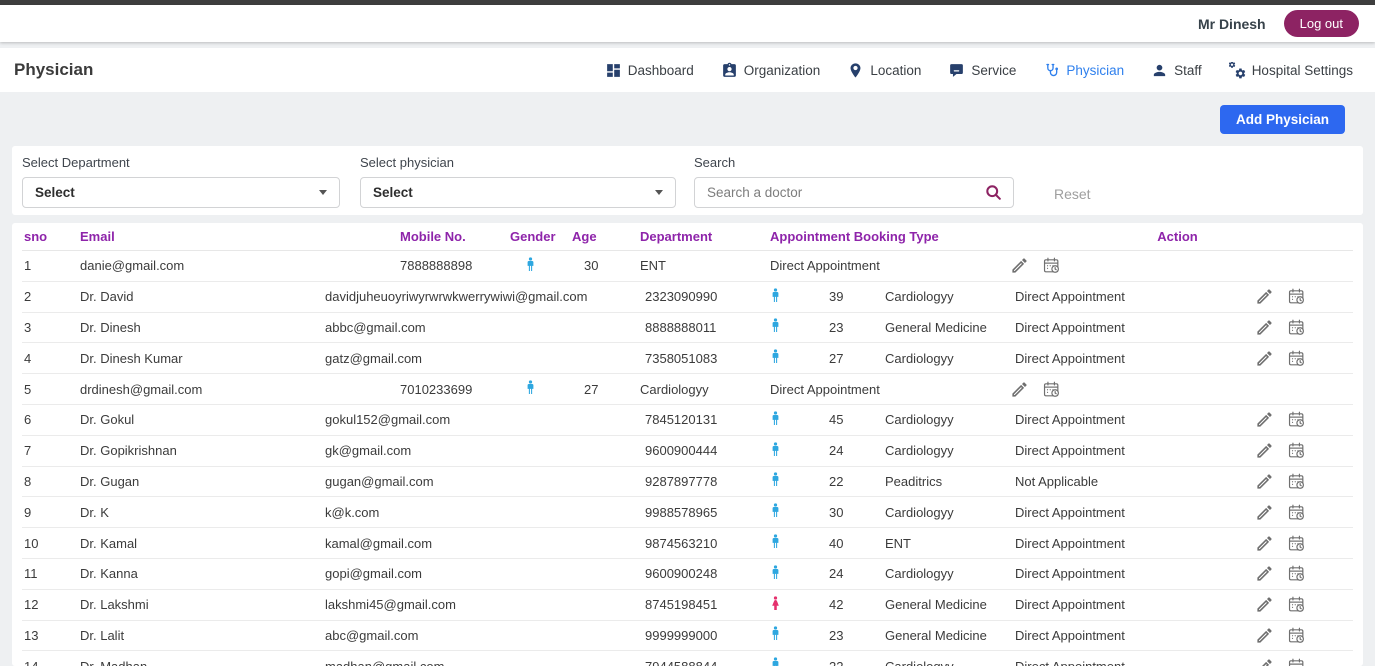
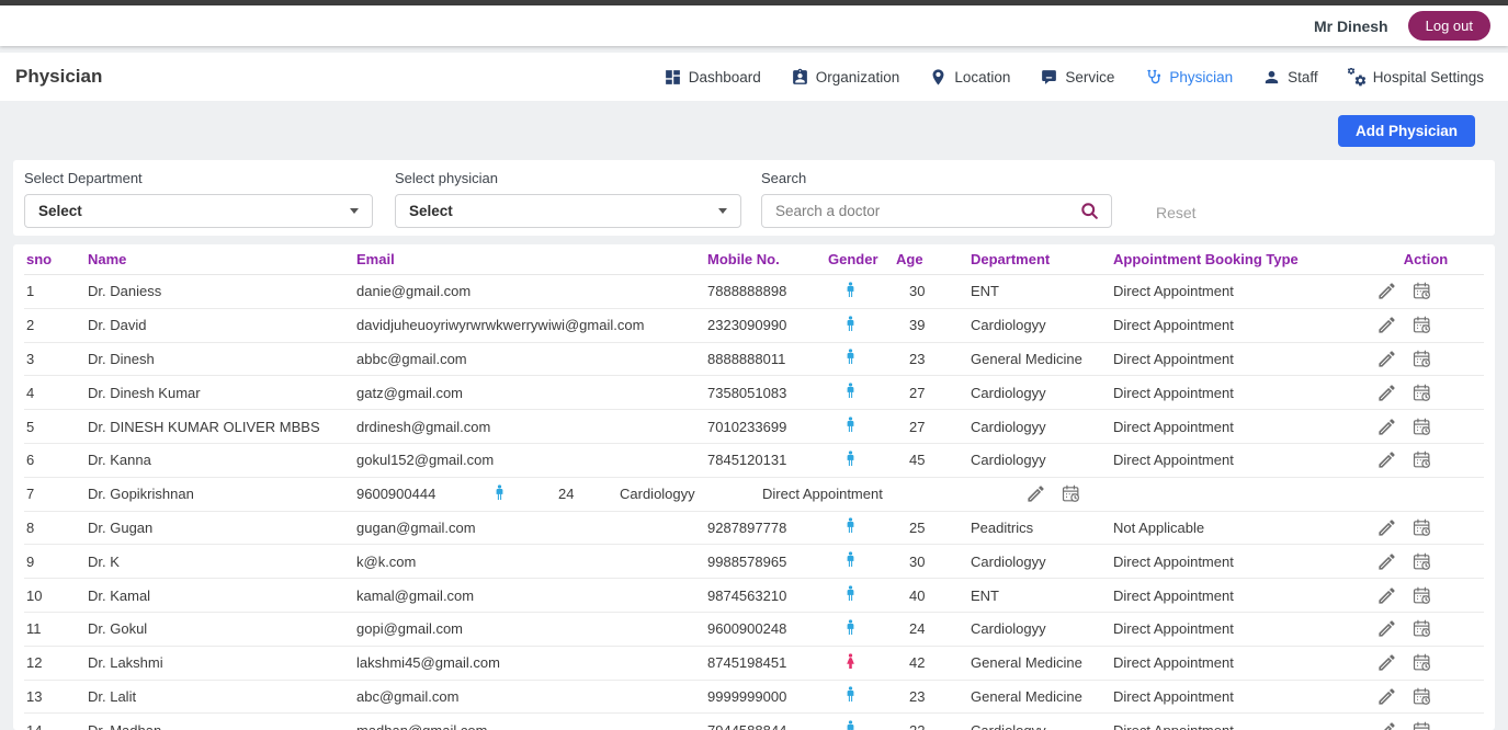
  Mr Dinesh
  Log out
  Physician
  Dashboard
  Organization
  Location
  Service
  Physician
  Staff
  Hospital Settings
  Add Physician
  Select Department
  Select
  Select physician
  Select
  Search
  Search a doctor
  Reset
  sno
+ Name
  Email
  Mobile No.
  Gender
  Age
  Department
  Appointment Booking Type
  Action
  1
+ Dr. Daniess
  danie@gmail.com
  7888888898
  30
  ENT
  Direct Appointment
  2
  Dr. David
  davidjuheuoyriwyrwrwkwerrywiwi@gmail.com
  2323090990
  39
  Cardiologyy
  Direct Appointment
  3
  Dr. Dinesh
  abbc@gmail.com
  8888888011
  23
  General Medicine
  Direct Appointment
  4
  Dr. Dinesh Kumar
  gatz@gmail.com
  7358051083
  27
  Cardiologyy
  Direct Appointment
  5
+ Dr. DINESH KUMAR OLIVER MBBS
  drdinesh@gmail.com
  7010233699
  27
  Cardiologyy
  Direct Appointment
  6
- Dr. Gokul
+ Dr. Kanna
  gokul152@gmail.com
  7845120131
  45
  Cardiologyy
  Direct Appointment
  7
  Dr. Gopikrishnan
- gk@gmail.com
  9600900444
  24
  Cardiologyy
  Direct Appointment
  8
  Dr. Gugan
  gugan@gmail.com
  9287897778
- 22
+ 25
  Peaditrics
  Not Applicable
  9
  Dr. K
  k@k.com
  9988578965
  30
  Cardiologyy
  Direct Appointment
  10
  Dr. Kamal
  kamal@gmail.com
  9874563210
  40
  ENT
  Direct Appointment
  11
- Dr. Kanna
+ Dr. Gokul
  gopi@gmail.com
  9600900248
  24
  Cardiologyy
  Direct Appointment
  12
  Dr. Lakshmi
  lakshmi45@gmail.com
  8745198451
  42
  General Medicine
  Direct Appointment
  13
  Dr. Lalit
  abc@gmail.com
  9999999000
  23
  General Medicine
  Direct Appointment
